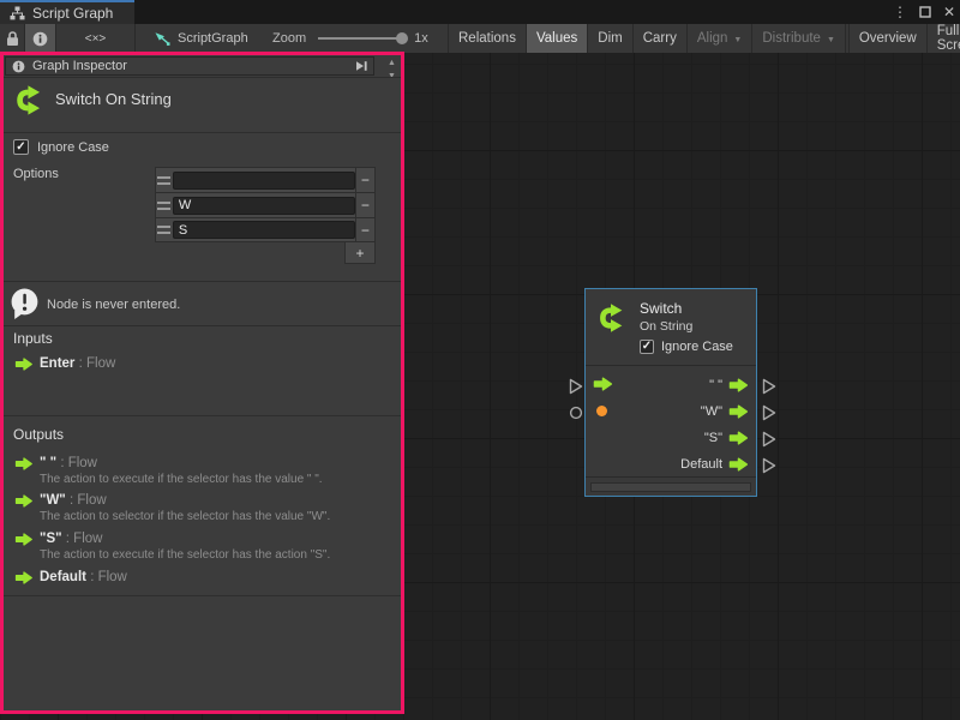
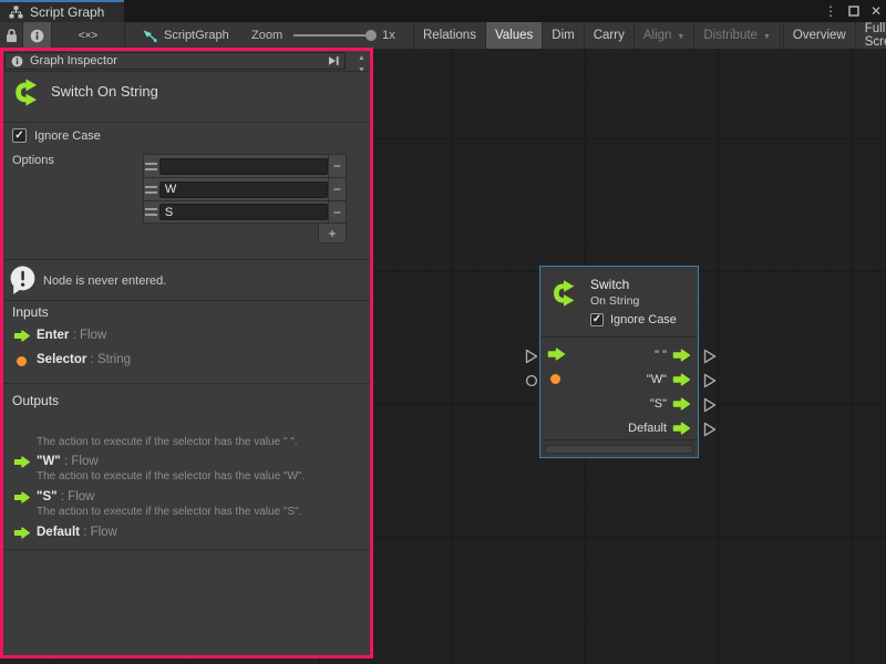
  Script Graph
  ⋮
  ✕
  <×>
  ScriptGraph
  Zoom
  1x
  Relations
  Values
  Dim
  Carry
  Align
  Distribute
  Overview
  Full Scr
  Switch
  On String
  ✓
  Ignore Case
  " "
  "W"
  "S"
  Default
  Graph Inspector
  Switch On String
  ✓
  Ignore Case
  Options
  −
  W
  −
  S
  −
  +
  Node is never entered.
  Inputs
  Enter : Flow
+ Selector : String
  Outputs
- " " : Flow
  The action to execute if the selector has the value " ".
  "W" : Flow
- The action to selector if the selector has the value "W".
+ The action to execute if the selector has the value "W".
  "S" : Flow
- The action to execute if the selector has the action "S".
+ The action to execute if the selector has the value "S".
  Default : Flow
